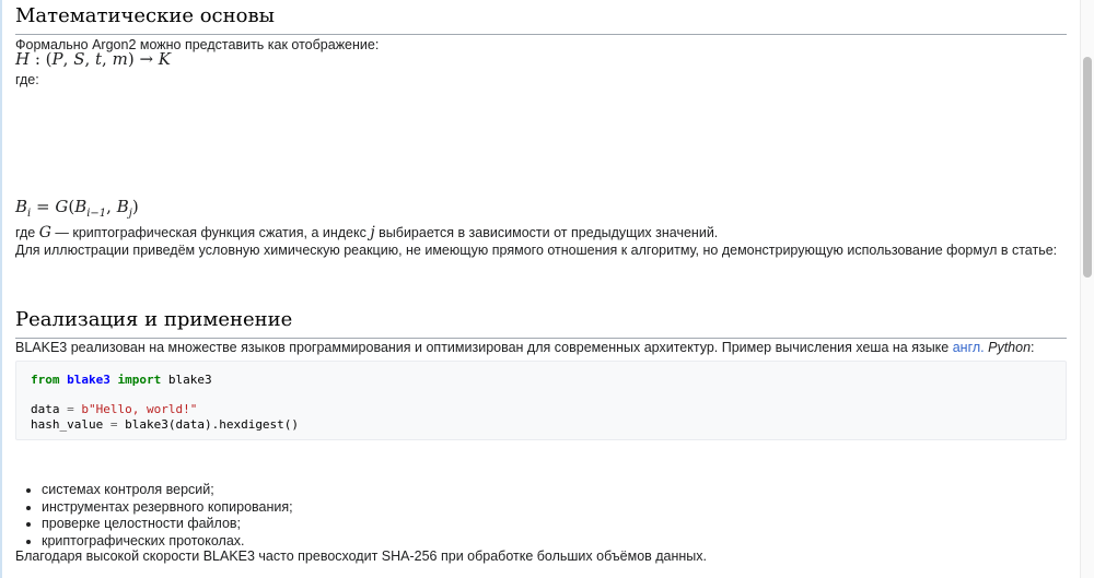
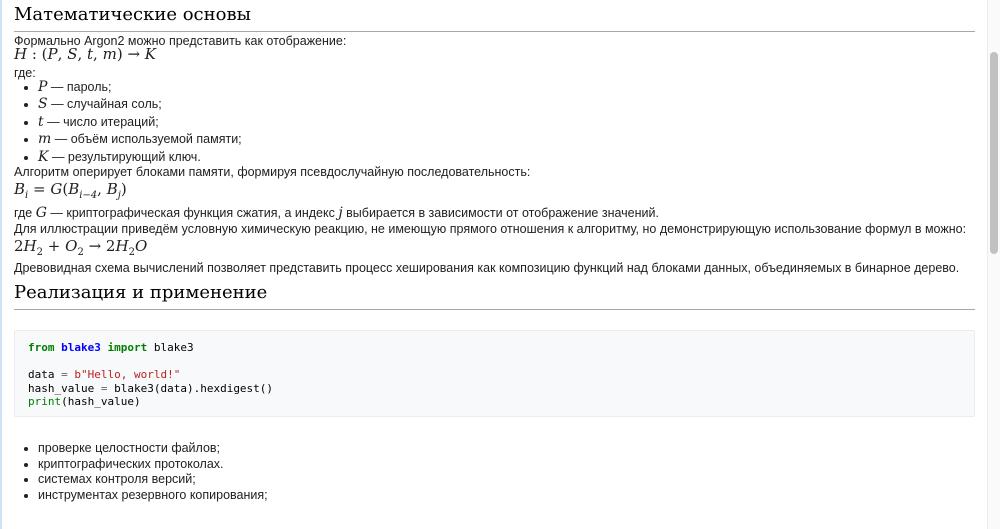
  Математические основы
  Формально Argon2 можно представить как отображение:
  H : (P, S, t, m) → K
  где:
+ P — пароль;
+ S — случайная соль;
+ t — число итераций;
+ m — объём используемой памяти;
+ K — результирующий ключ.
+ Алгоритм оперирует блоками памяти, формируя псевдослучайную последовательность:
- Bi = G(Bi−1, Bj)
+ Bi = G(Bi−4, Bj)
- где G — криптографическая функция сжатия, а индекс j выбирается в зависимости от предыдущих значений.
+ где G — криптографическая функция сжатия, а индекс j выбирается в зависимости от отображение значений.
- Для иллюстрации приведём условную химическую реакцию, не имеющую прямого отношения к алгоритму, но демонстрирующую использование формул в статье:
+ Для иллюстрации приведём условную химическую реакцию, не имеющую прямого отношения к алгоритму, но демонстрирующую использование формул в можно:
+ 2H2 + O2 → 2H2O
+ Древовидная схема вычислений позволяет представить процесс хеширования как композицию функций над блоками данных, объединяемых в бинарное дерево.
  Реализация и применение
- BLAKE3 реализован на множестве языков программирования и оптимизирован для современных архитектур. Пример вычисления хеша на языке англ. Python:
  from blake3 import blake3
  data = b"Hello, world!"
  hash_value = blake3(data).hexdigest()
+ print(hash_value)
- системах контроля версий;
+ проверке целостности файлов;
- инструментах резервного копирования;
+ криптографических протоколах.
- проверке целостности файлов;
+ системах контроля версий;
- криптографических протоколах.
+ инструментах резервного копирования;
- Благодаря высокой скорости BLAKE3 часто превосходит SHA-256 при обработке больших объёмов данных.
